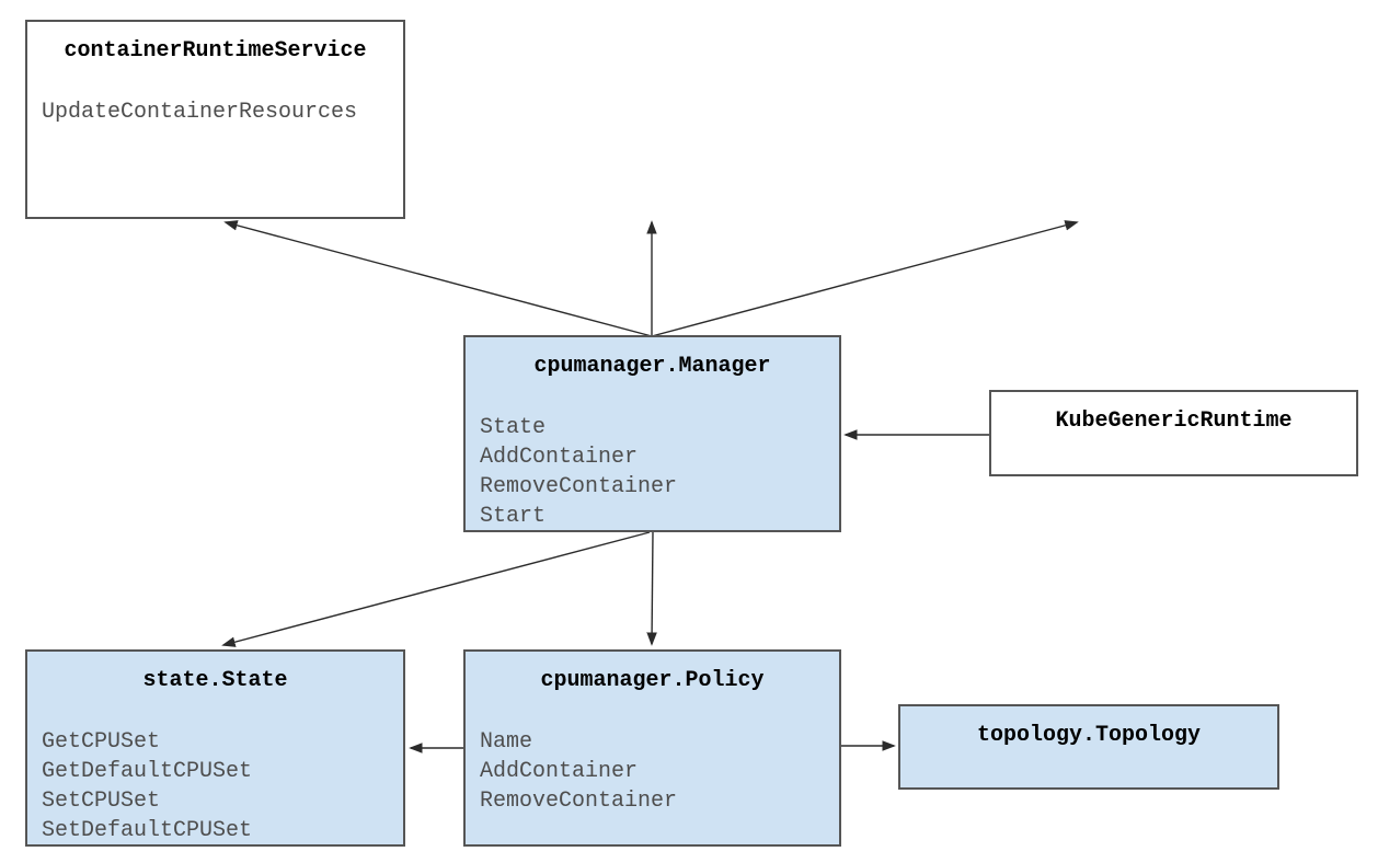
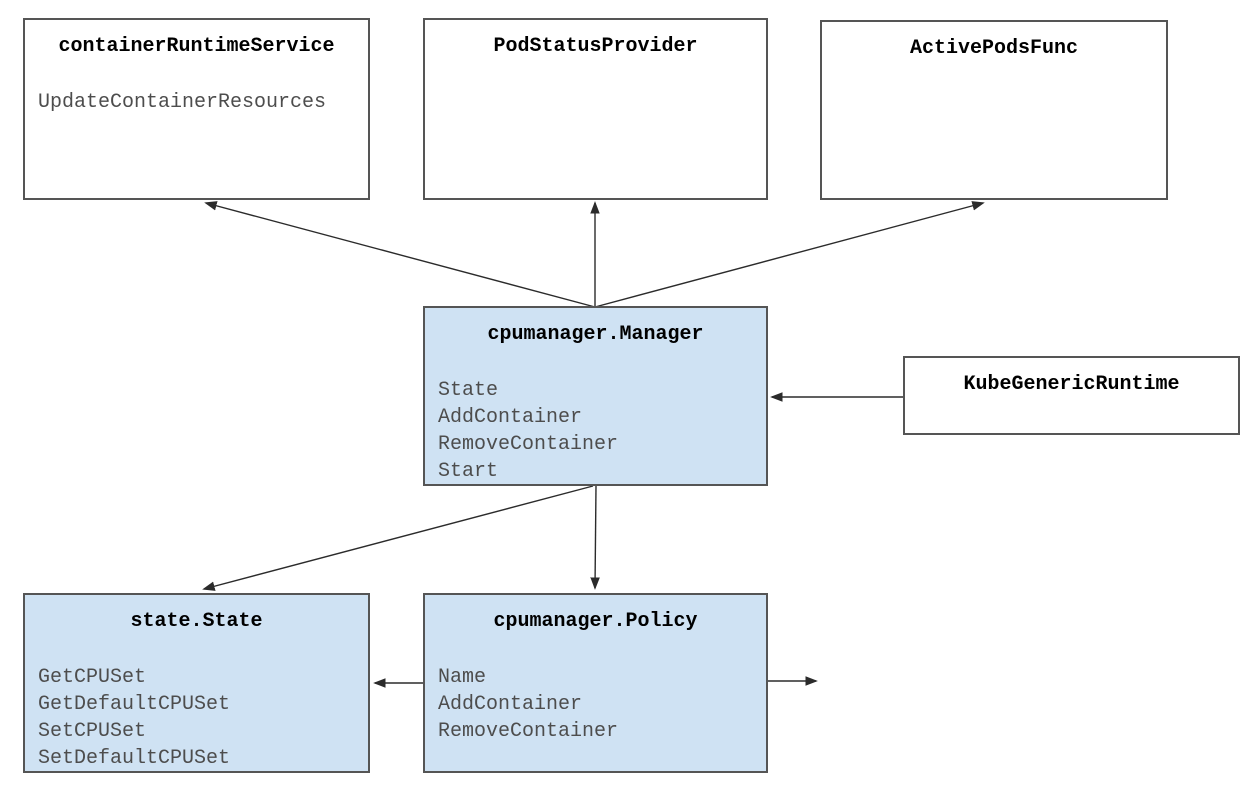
  containerRuntimeService
  UpdateContainerResources
+ PodStatusProvider
+ ActivePodsFunc
  cpumanager.Manager
  State
  AddContainer
  RemoveContainer
  Start
  KubeGenericRuntime
  state.State
  GetCPUSet
  GetDefaultCPUSet
  SetCPUSet
  SetDefaultCPUSet
  cpumanager.Policy
  Name
  AddContainer
  RemoveContainer
- topology.Topology
